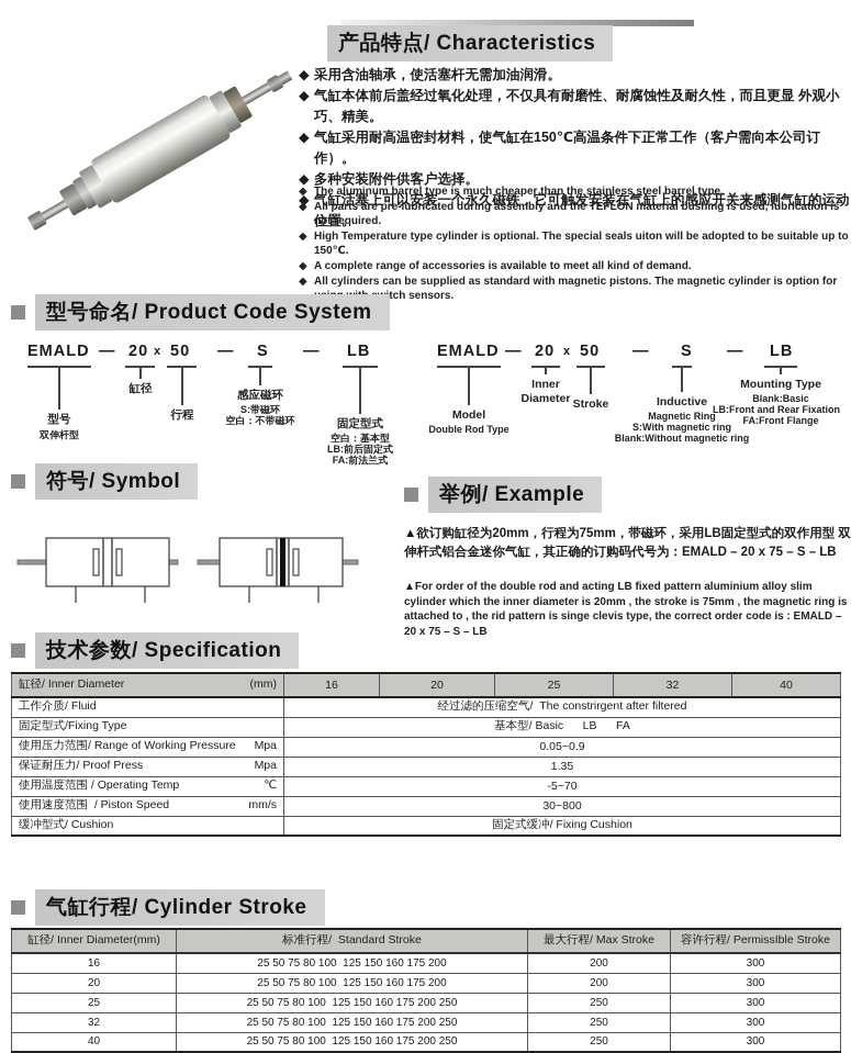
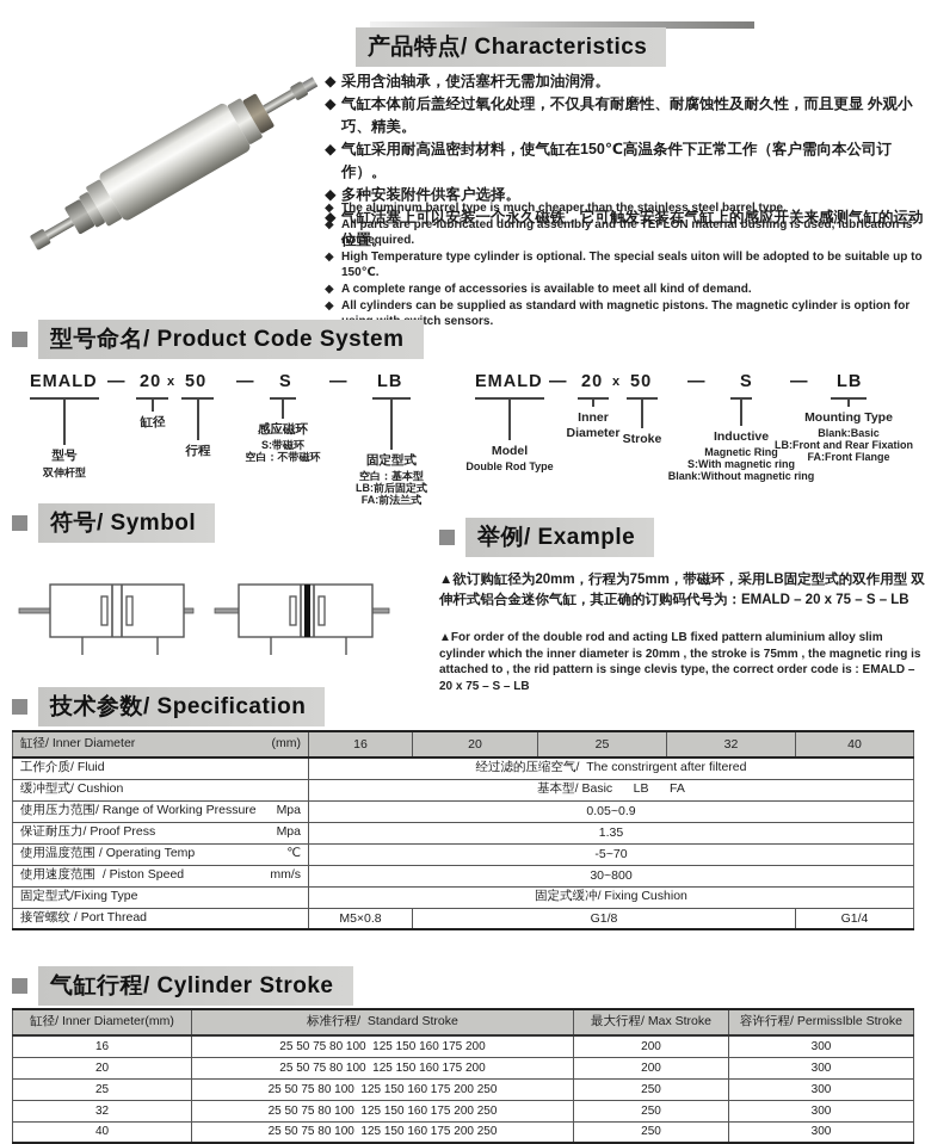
  产品特点/ Characteristics
  ◆
  采用含油轴承，使活塞杆无需加油润滑。
  ◆
  气缸本体前后盖经过氧化处理，不仅具有耐磨性、耐腐蚀性及耐久性，而且更显 外观小巧、精美。
  ◆
  气缸采用耐高温密封材料，使气缸在150℃高温条件下正常工作（客户需向本公司订作）。
  ◆
  多种安装附件供客户选择。
  ◆
  气缸活塞上可以安装一个永久磁铁，它可触发安装在气缸上的感应开关来感测气缸的运动位置。
  ◆
  The aluminum barrel type is much cheaper than the stainless steel barrel type.
  ◆
  All parts are pre-lubricated during assembly and the TEFLON material bushing is used, lubrication is not required.
  ◆
  High Temperature type cylinder is optional. The special seals uiton will be adopted to be suitable up to 150℃.
  ◆
  A complete range of accessories is available to meet all kind of demand.
  ◆
  All cylinders can be supplied as standard with magnetic pistons. The magnetic cylinder is option for tch sensors.
  型号命名/ Product Code System
  EMALD
  —
  20
  x
  50
  —
  S
  —
  LB
  型号
  双伸杆型
  缸径
  行程
  感应磁环
  S:带磁环
  空白：不带磁环
  固定型式
  空白：基本型
  LB:前后固定式
  FA:前法兰式
  EMALD
  —
  20
  x
  50
  —
  S
  —
  LB
  Model
  Double Rod Type
  Inner
  Diameter
  Stroke
  Inductive
  Magnetic Ring
  S:With magnetic ring
  Blank:Without magnetic ring
  Mounting Type
  Blank:Basic
  LB:Front and Rear Fixation
  FA:Front Flange
  符号/ Symbol
  举例/ Example
  ▲欲订购缸径为20mm，行程为75mm，带磁环，采用LB固定型式的双作用型 双伸杆式铝合金迷你气缸，其正确的订购码代号为：EMALD – 20 x 75 – S – LB
  ▲For order of the double rod and acting LB fixed pattern aluminium alloy slim cylinder which the inner diameter is 20mm , the stroke is 75mm , the magnetic ring is attached to , the rid pattern is singe clevis type, the correct order code is : EMALD – 20 x 75 – S – LB
  技术参数/ Specification
  缸径/ Inner Diameter (mm)	16	20	25	32	40
  工作介质/ Fluid	经过滤的压缩空气/ The constrirgent after filtered
- 固定型式/Fixing Type	基本型/ Basic LB FA
+ 缓冲型式/ Cushion	基本型/ Basic LB FA
  使用压力范围/ Range of Working Pressure Mpa	0.05~0.9
  保证耐压力/ Proof Press Mpa	1.35
  使用温度范围 / Operating Temp ℃	-5~70
  使用速度范围 / Piston Speed mm/s	30~800
- 缓冲型式/ Cushion	固定式缓冲/ Fixing Cushion
+ 固定型式/Fixing Type	固定式缓冲/ Fixing Cushion
+ 接管螺纹 / Port Thread	M5×0.8	G1/8	G1/4
  气缸行程/ Cylinder Stroke
  缸径/ Inner Diameter(mm)	标准行程/ Standard Stroke	最大行程/ Max Stroke	容许行程/ PermissIble Stroke
  16	25 50 75 80 100 125 150 160 175 200	200	300
  20	25 50 75 80 100 125 150 160 175 200	200	300
  25	25 50 75 80 100 125 150 160 175 200 250	250	300
  32	25 50 75 80 100 125 150 160 175 200 250	250	300
  40	25 50 75 80 100 125 150 160 175 200 250	250	300
